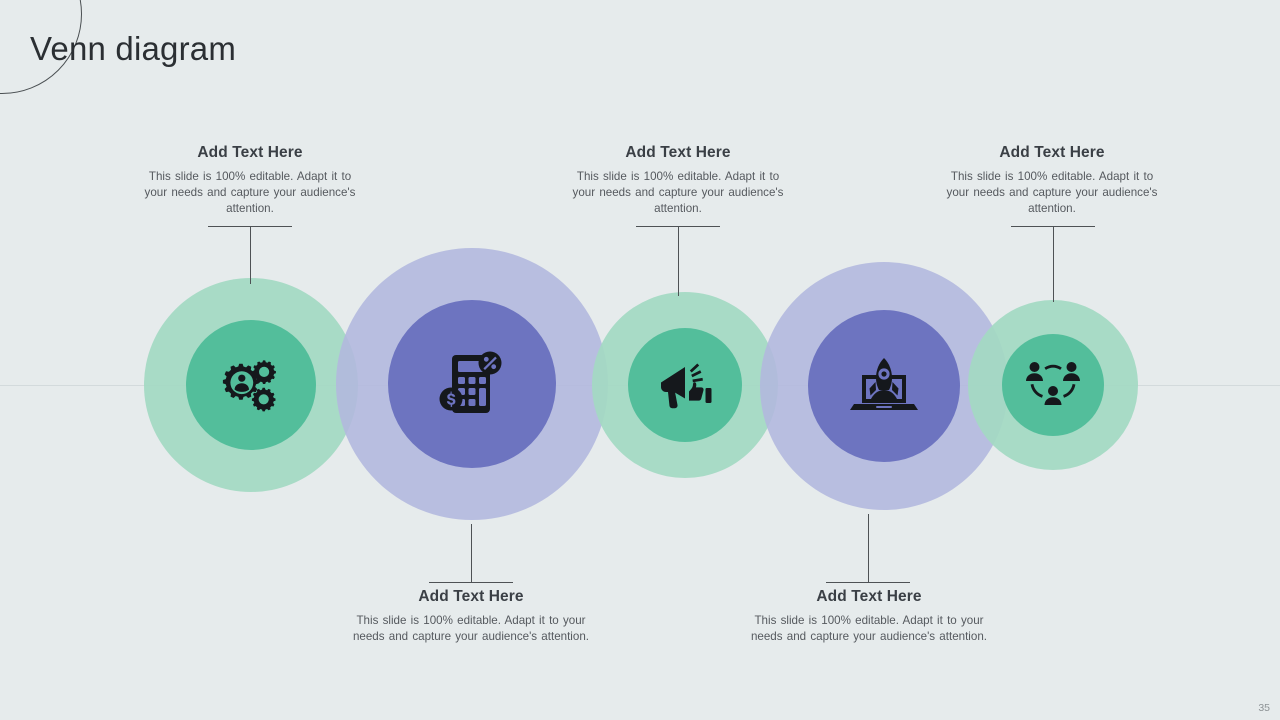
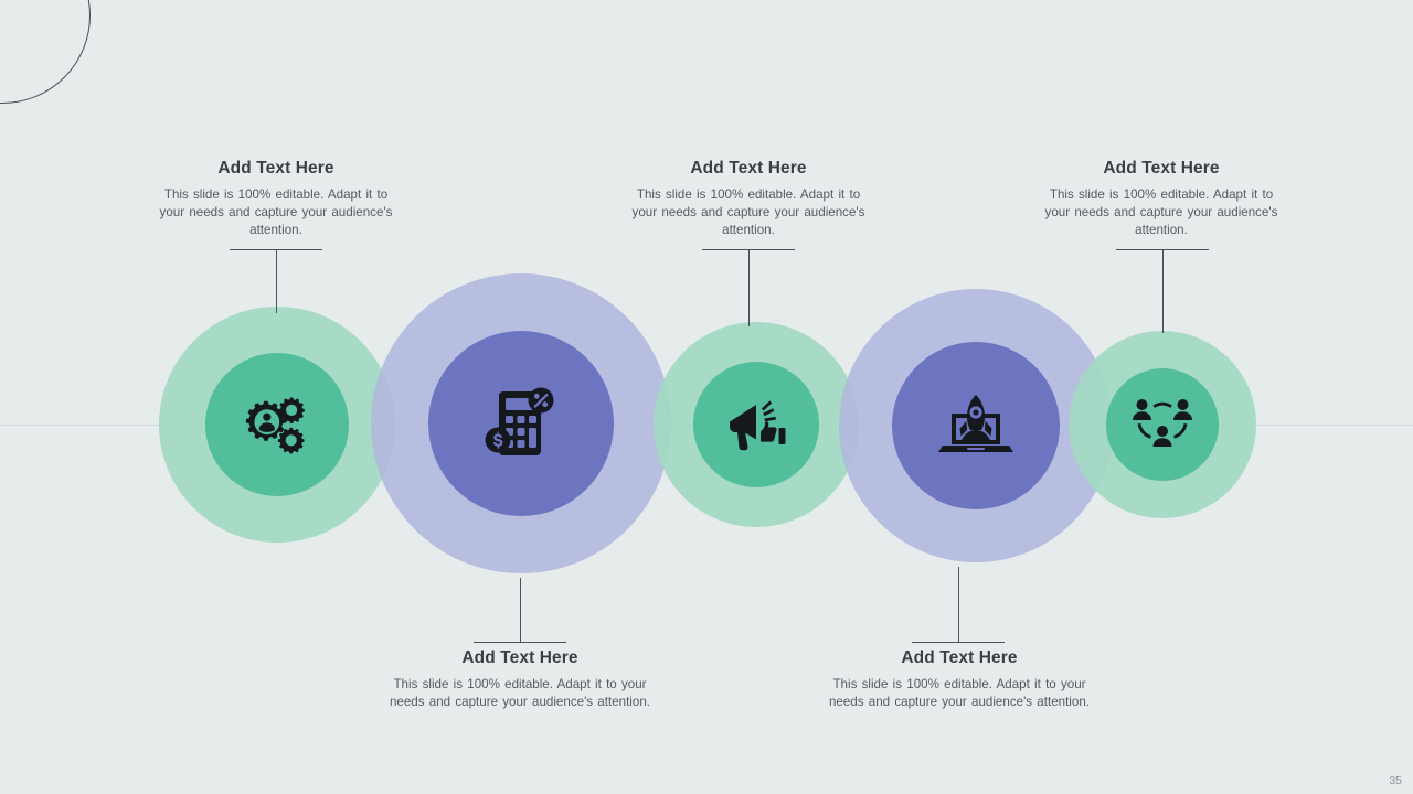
- Venn diagram
  Add Text Here
  This slide is 100% editable. Adapt it to your needs and capture your audience's attention.
  Add Text Here
  This slide is 100% editable. Adapt it to your needs and capture your audience's attention.
  Add Text Here
  This slide is 100% editable. Adapt it to your needs and capture your audience's attention.
  Add Text Here
  This slide is 100% editable. Adapt it to your needs and capture your audience's attention.
  Add Text Here
  This slide is 100% editable. Adapt it to your needs and capture your audience's attention.
  35
